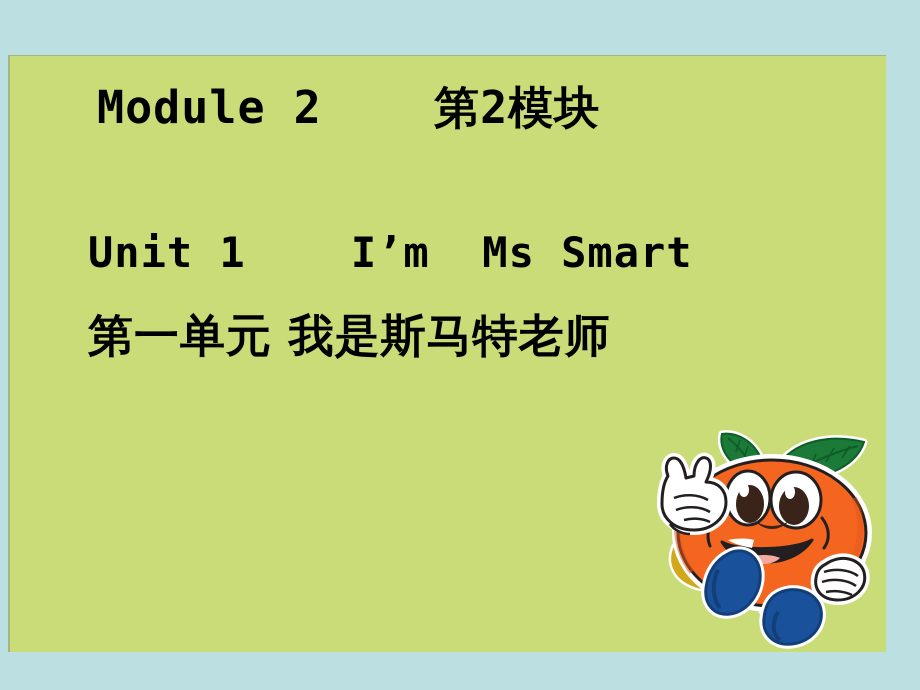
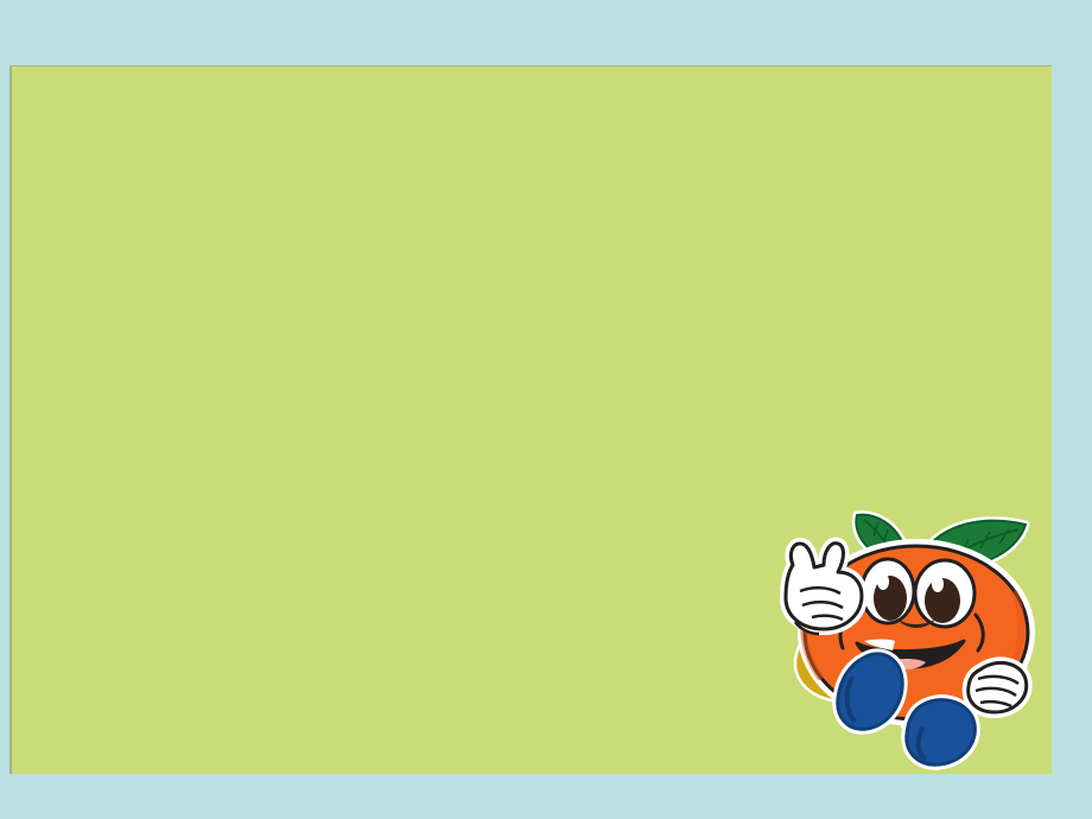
- Module 2 第2模块
- Unit 1 I’m Ms Smart
- 第一单元 我是斯马特老师
